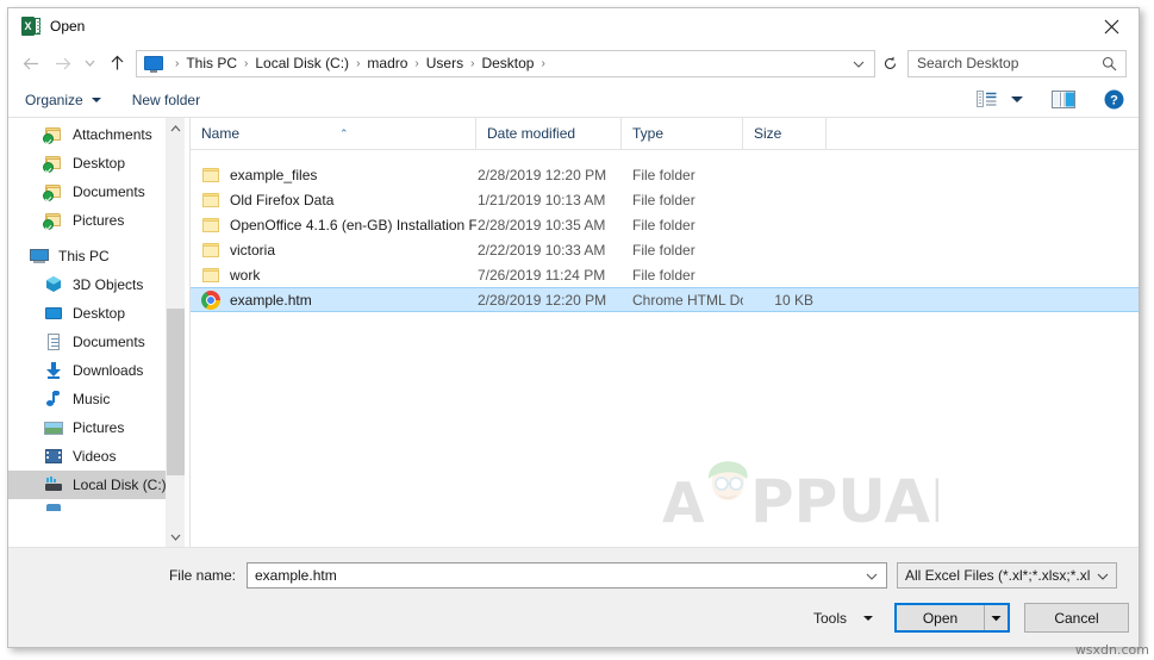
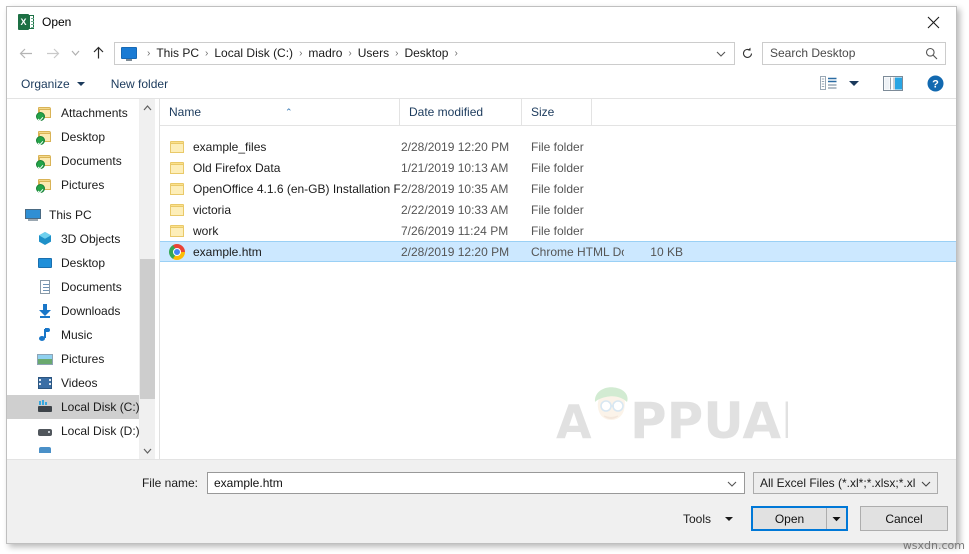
  X
  Open
  ›
  This PC
  ›
  Local Disk (C:)
  ›
  madro
  ›
  Users
  ›
  Desktop
  ›
  Search Desktop
  Organize
  New folder
  ?
  Attachments
  Desktop
  Documents
  Pictures
  This PC
  3D Objects
  Desktop
  Documents
  Downloads
  Music
  Pictures
  Videos
  Local Disk (C:)
+ Local Disk (D:)
  Name
  ⌃
  Date modified
- Type
  Size
  example_files
  2/28/2019 12:20 PM
  File folder
  Old Firefox Data
  1/21/2019 10:13 AM
  File folder
  OpenOffice 4.1.6 (en-GB) Installation F
  2/28/2019 10:35 AM
  File folder
  victoria
  2/22/2019 10:33 AM
  File folder
  work
  7/26/2019 11:24 PM
  File folder
  example.htm
  2/28/2019 12:20 PM
  Chrome HTML D
  10 KB
  A
  File name:
  example.htm
  All Excel Files (*.xl*;*.xlsx;*.xl
  Tools
  Open
  Cancel
  wsxdn.com
